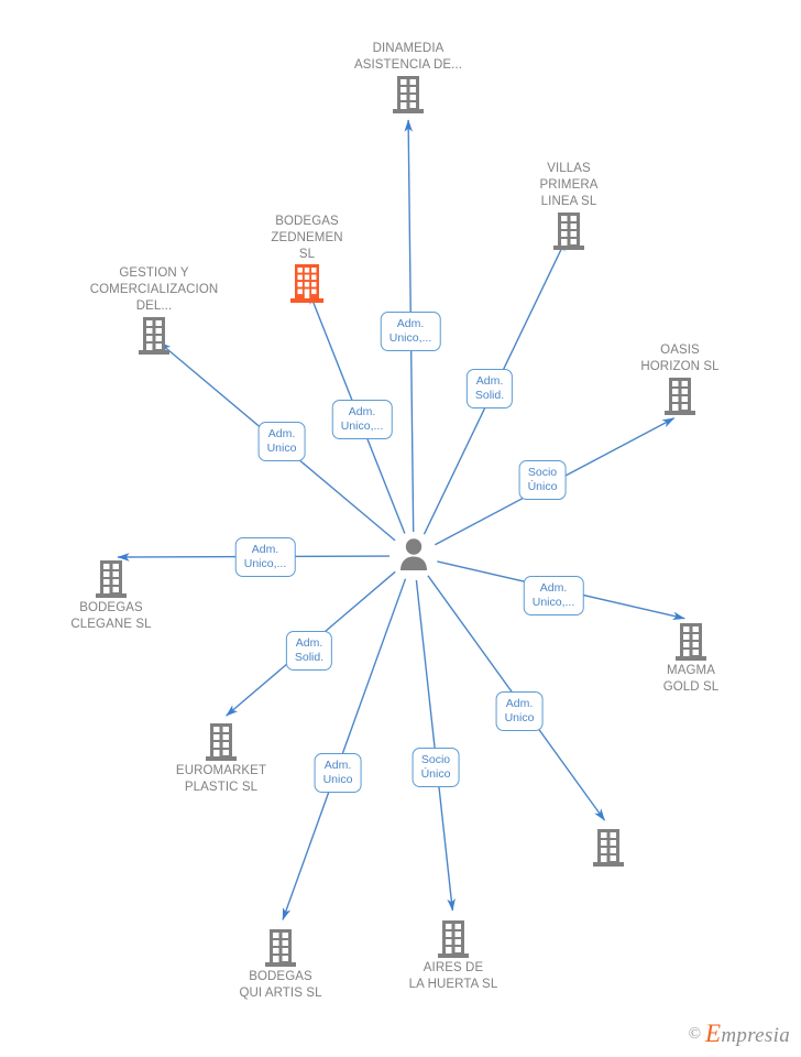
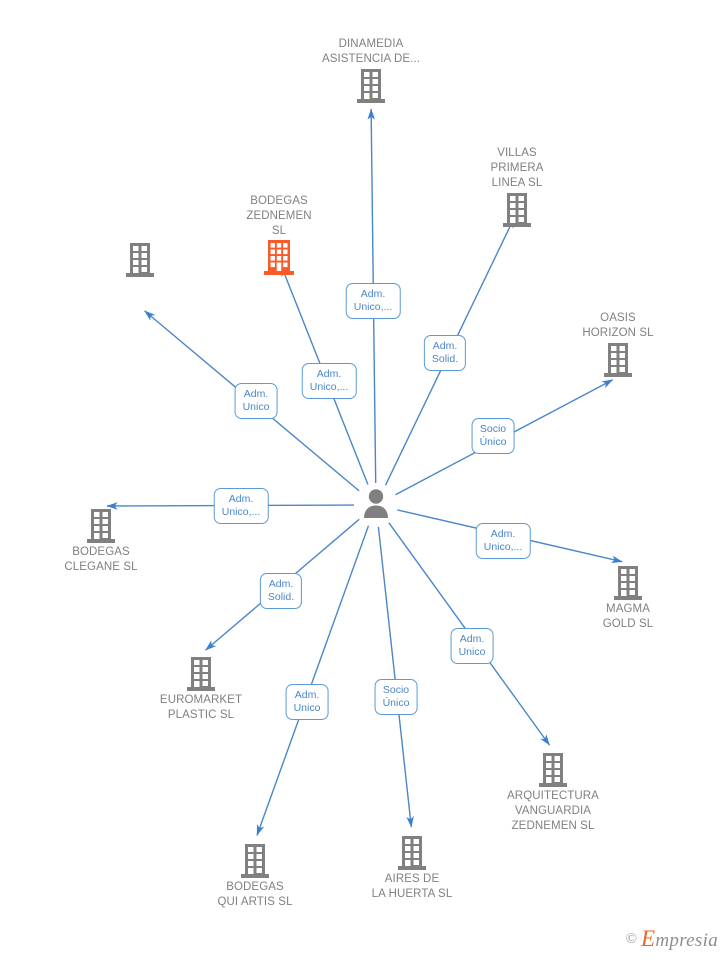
  BODEGAS
  ZEDNEMEN
  SL
  DINAMEDIA
  ASISTENCIA DE...
  VILLAS
  PRIMERA
  LINEA SL
- GESTION Y
- COMERCIALIZACION
- DEL...
  OASIS
  HORIZON SL
  BODEGAS
  CLEGANE SL
  MAGMA
  GOLD SL
  EUROMARKET
  PLASTIC SL
+ ARQUITECTURA
+ VANGUARDIA
+ ZEDNEMEN SL
  BODEGAS
  QUI ARTIS SL
  AIRES DE
  LA HUERTA SL
  Adm.
  Unico,...
  Adm.
  Unico,...
  Adm.
  Solid.
  Adm.
  Unico
  Socio
  Único
  Adm.
  Unico,...
  Adm.
  Unico,...
  Adm.
  Solid.
  Adm.
  Unico
  Adm.
  Unico
  Socio
  Único
  ©
  Empresia
